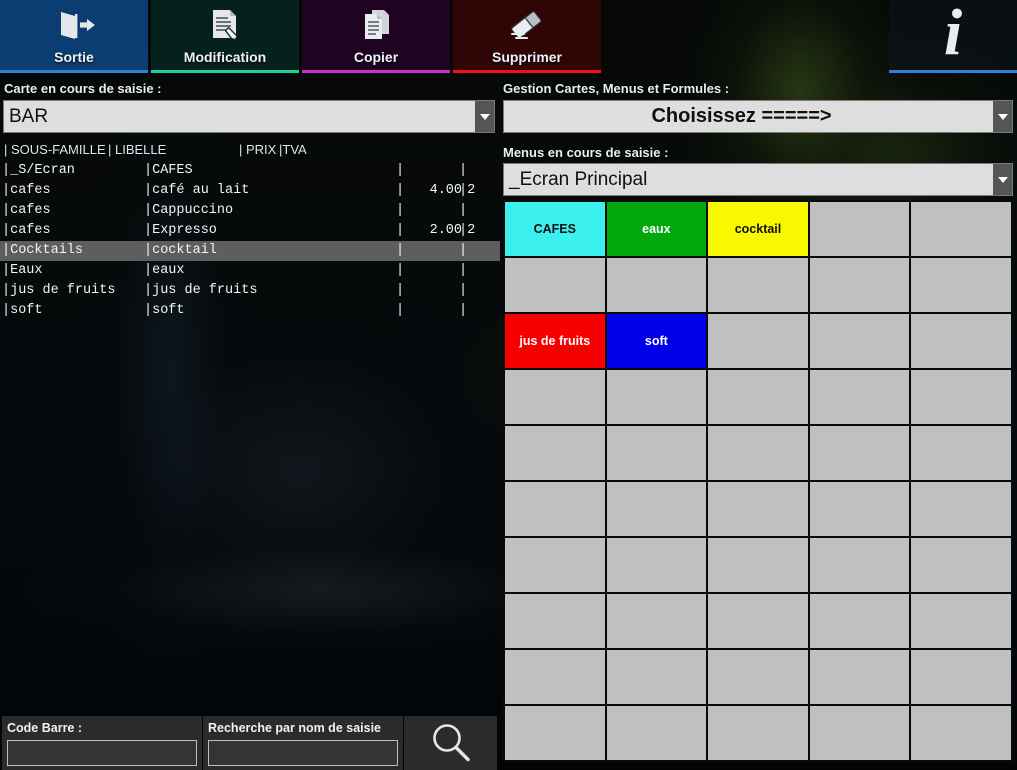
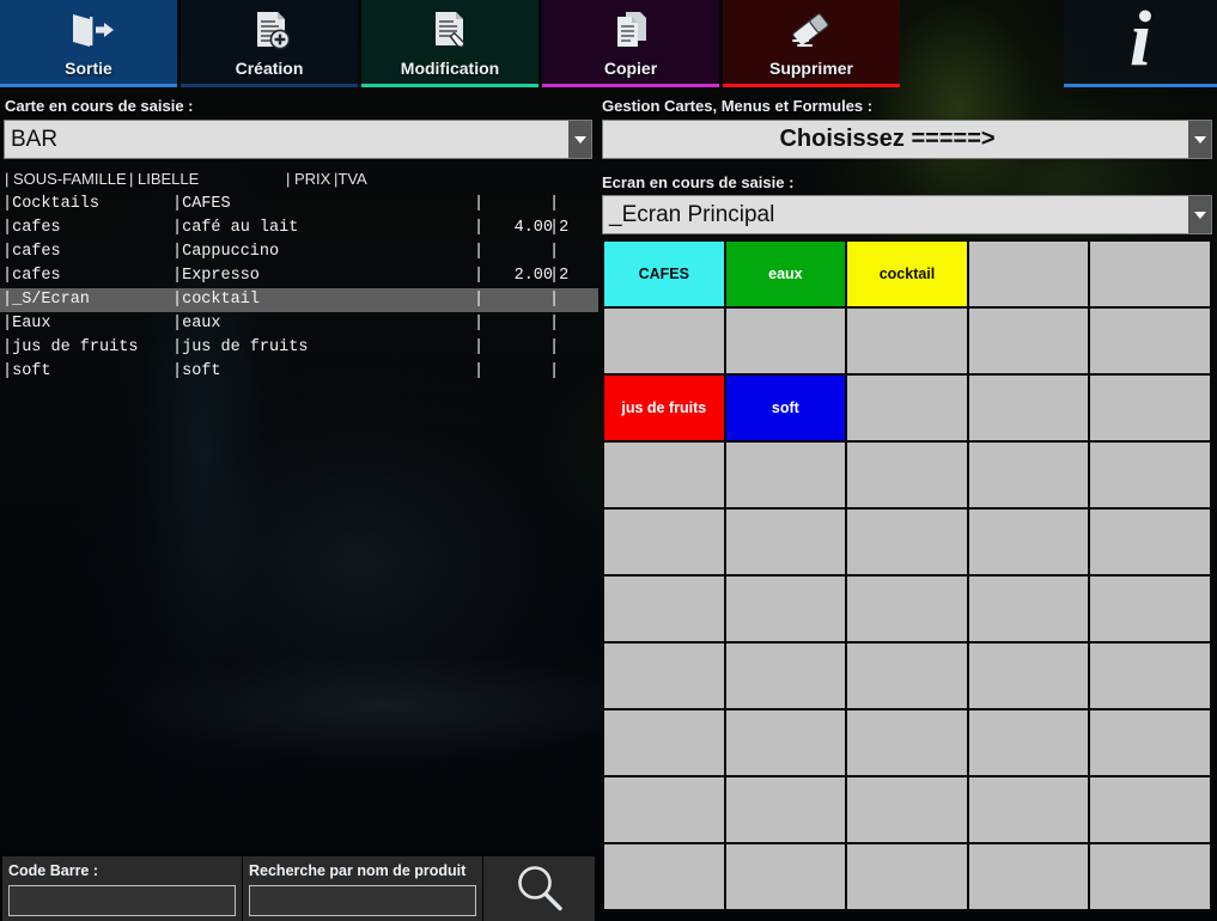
  Sortie
+ Création
  Modification
  Copier
  Supprimer
  i
  Carte en cours de saisie :
  BAR
  | SOUS-FAMILLE
  | LIBELLE
  | PRIX
  |TVA
- |_S/Ecran
+ |Cocktails
  |CAFES
  |
  |
  |cafes
  |café au lait
  |
  4.00
  |2
  |cafes
  |Cappuccino
  |
  |
  |cafes
  |Expresso
  |
  2.00
  |2
- |Cocktails
+ |_S/Ecran
  |cocktail
  |
  |
  |Eaux
  |eaux
  |
  |
  |jus de fruits
  |jus de fruits
  |
  |
  |soft
  |soft
  |
  |
  Code Barre :
- Recherche par nom de saisie
+ Recherche par nom de produit
  Gestion Cartes, Menus et Formules :
  Choisissez =====>
- Menus en cours de saisie :
+ Ecran en cours de saisie :
  _Ecran Principal
  CAFES
  eaux
  cocktail
  jus de fruits
  soft
